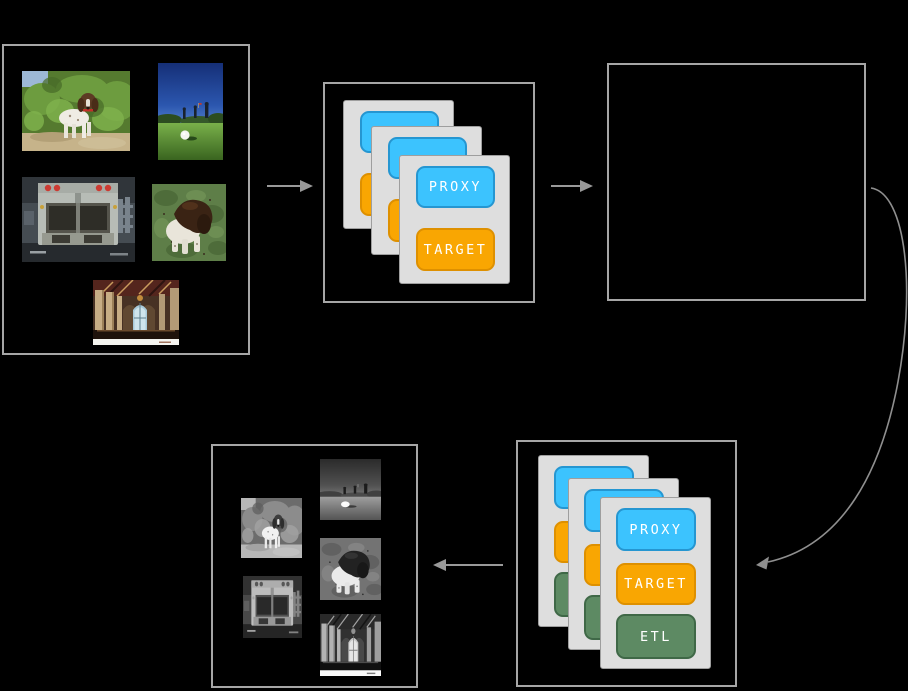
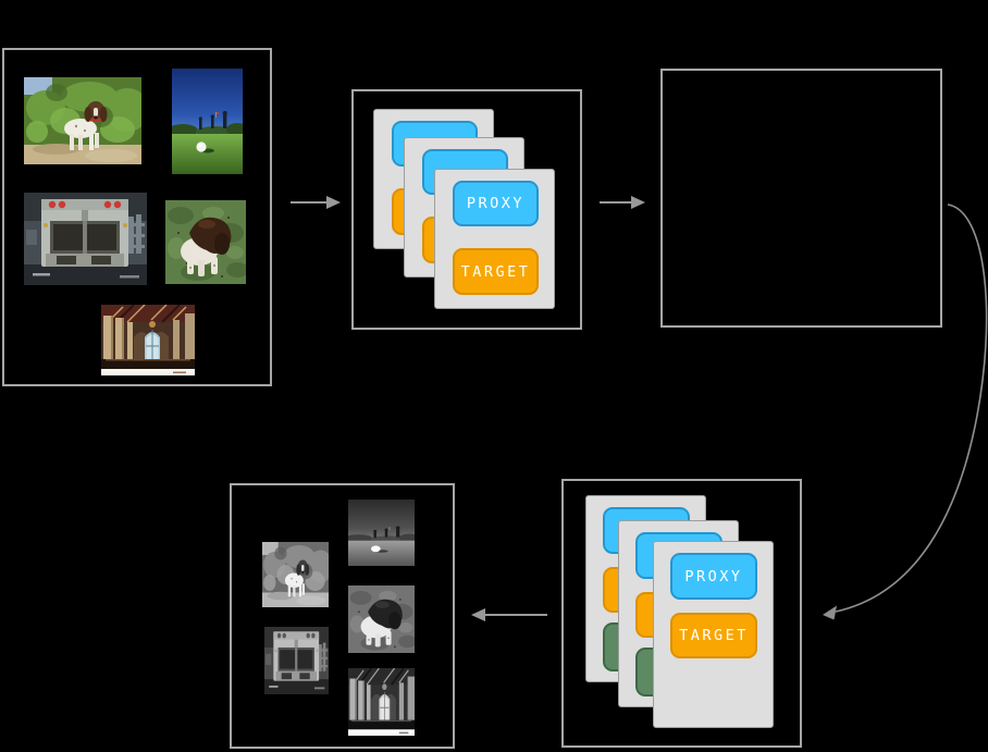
  PROXY
  TARGET
  PROXY
  TARGET
- ETL
